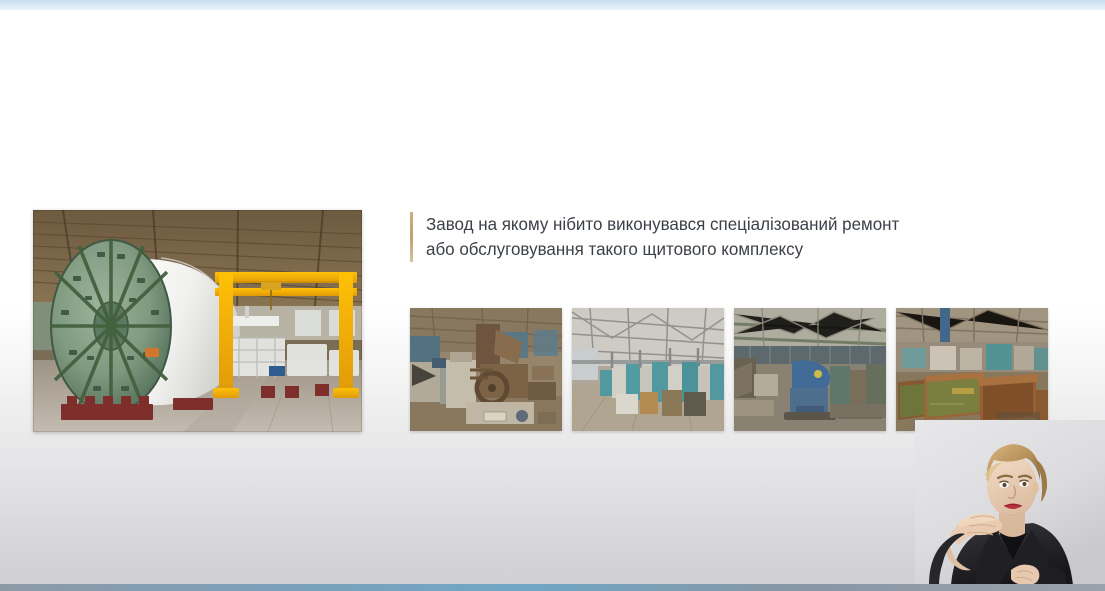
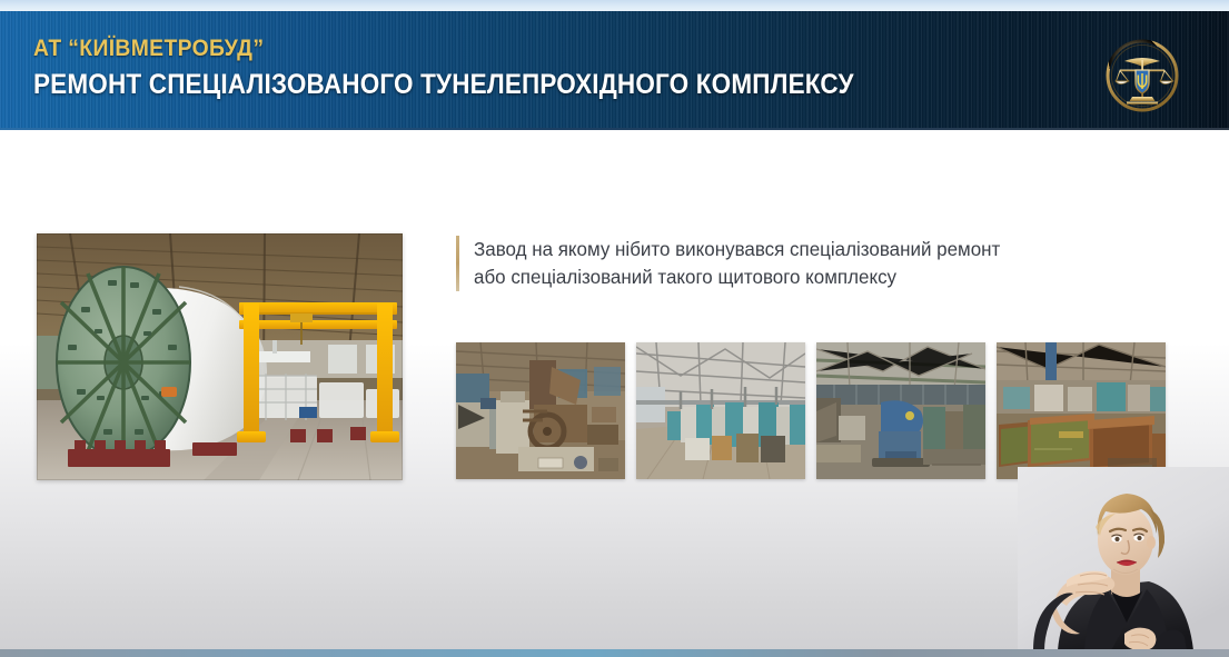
+ АТ “КИЇВМЕТРОБУД”
+ РЕМОНТ СПЕЦІАЛІЗОВАНОГО ТУНЕЛЕПРОХІДНОГО КОМПЛЕКСУ
- Завод на якому нібито виконувався спеціалізований ремонт або обслуговування такого щитового комплексу
+ Завод на якому нібито виконувався спеціалізований ремонт або спеціалізований такого щитового комплексу
